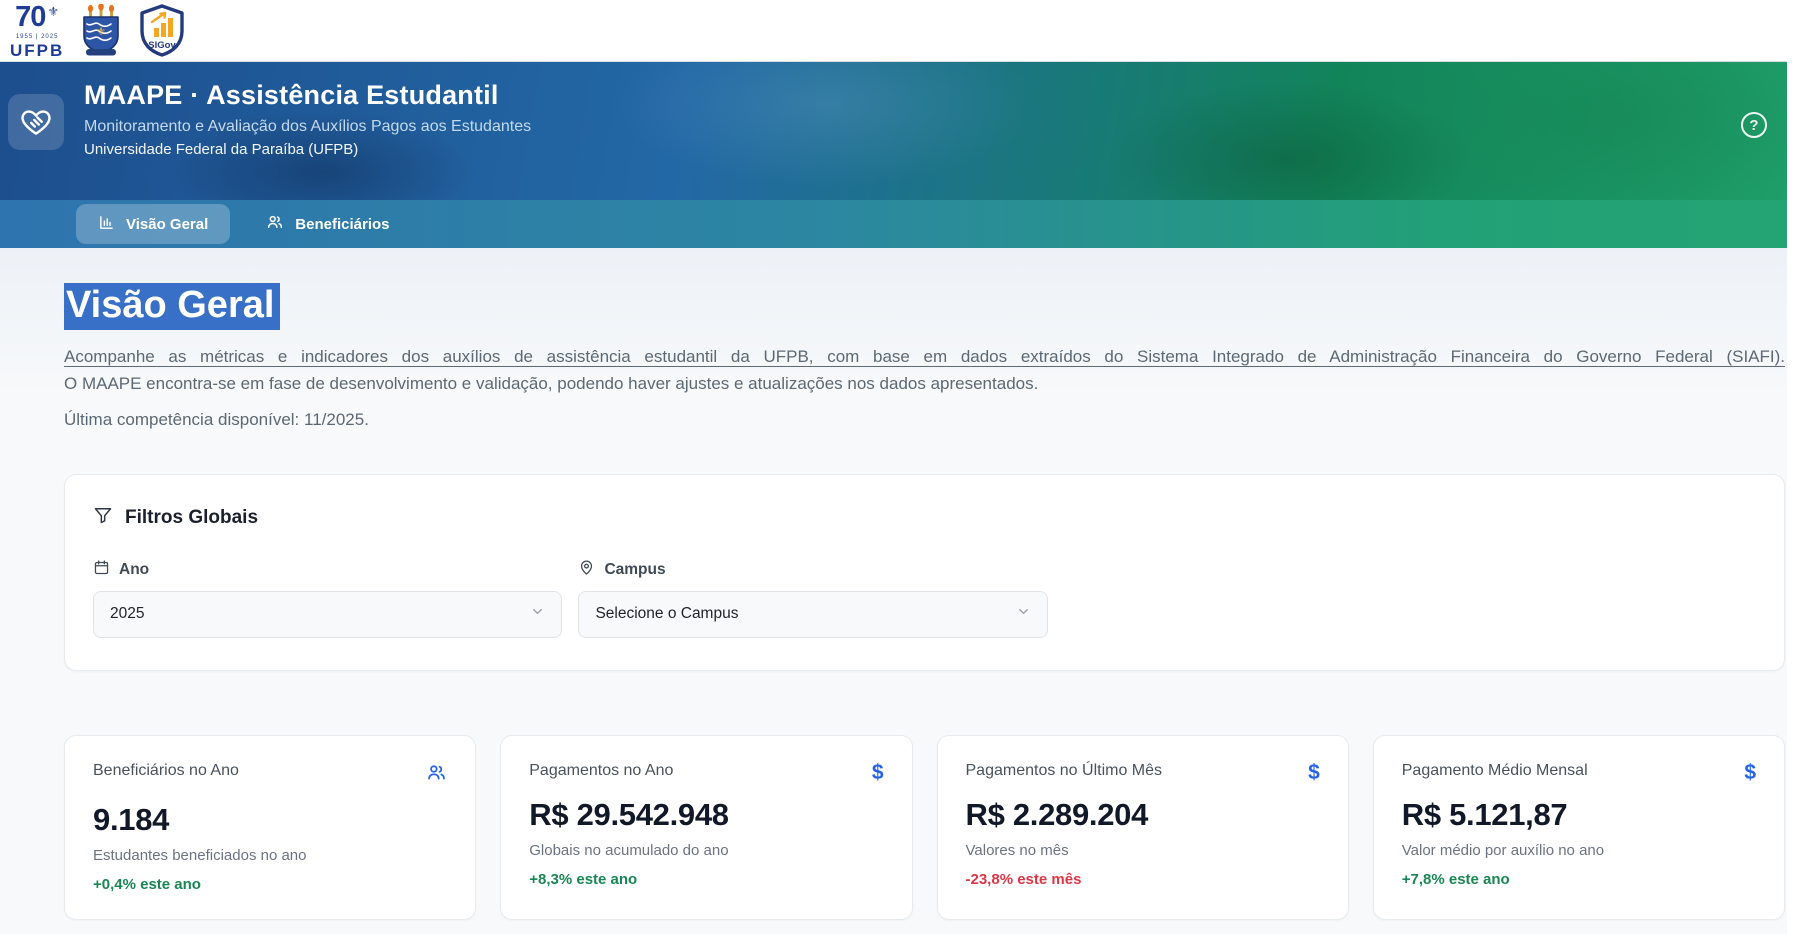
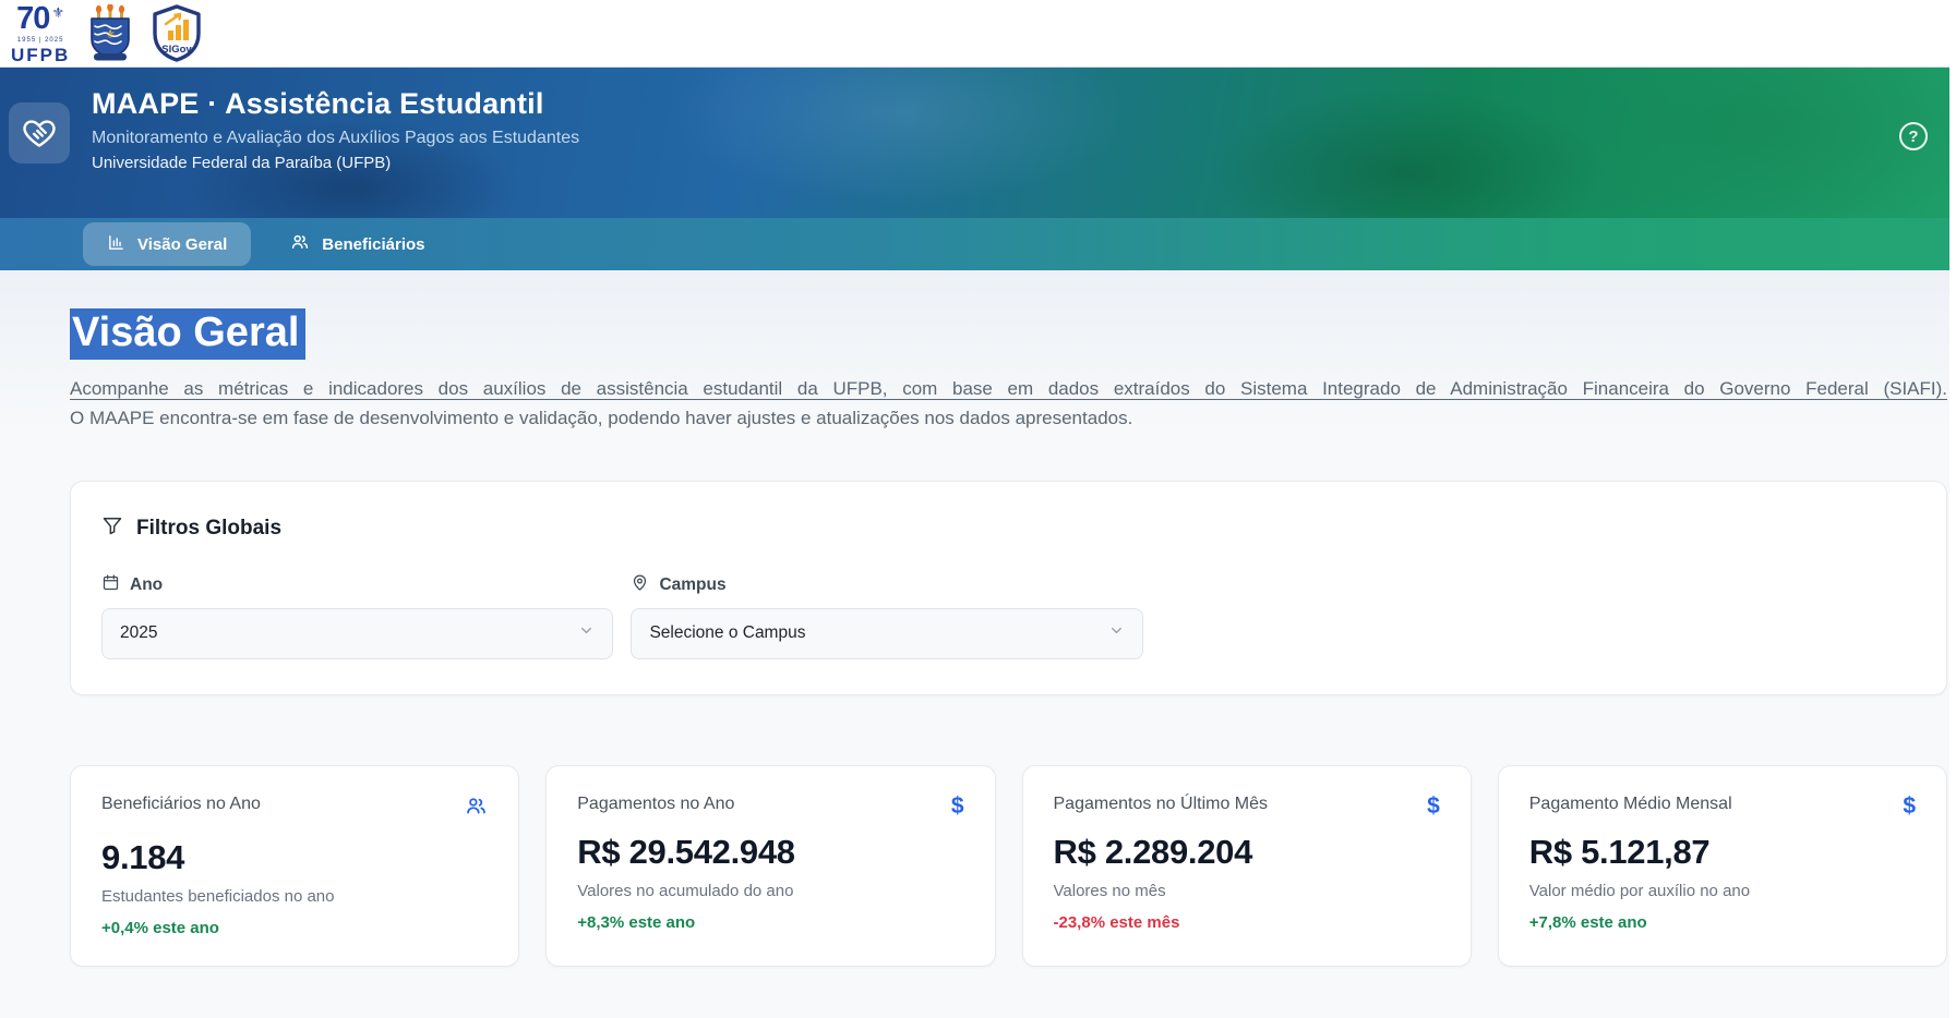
  70
  ⚜
  UFPB
  ⚜
  SIGov
  MAAPE · Assistência Estudantil
  Monitoramento e Avaliação dos Auxílios Pagos aos Estudantes
  Universidade Federal da Paraíba (UFPB)
  ?
  Visão Geral
  Beneficiários
  Visão Geral
  Acompanhe as métricas e indicadores dos auxílios de assistência estudantil da UFPB, com base em dados extraídos do Sistema Integrado de Administração Financeira do Governo Federal (SIAFI).
  O MAAPE encontra-se em fase de desenvolvimento e validação, podendo haver ajustes e atualizações nos dados apresentados.
- Última competência disponível: 11/2025.
  Filtros Globais
  Ano
  2025
  Campus
  Selecione o Campus
  Beneficiários no Ano
  9.184
  Estudantes beneficiados no ano
  +0,4% este ano
  Pagamentos no Ano
  $
  R$ 29.542.948
- Globais no acumulado do ano
+ Valores no acumulado do ano
  +8,3% este ano
  Pagamentos no Último Mês
  $
  R$ 2.289.204
  Valores no mês
  -23,8% este mês
  Pagamento Médio Mensal
  $
  R$ 5.121,87
  Valor médio por auxílio no ano
  +7,8% este ano
